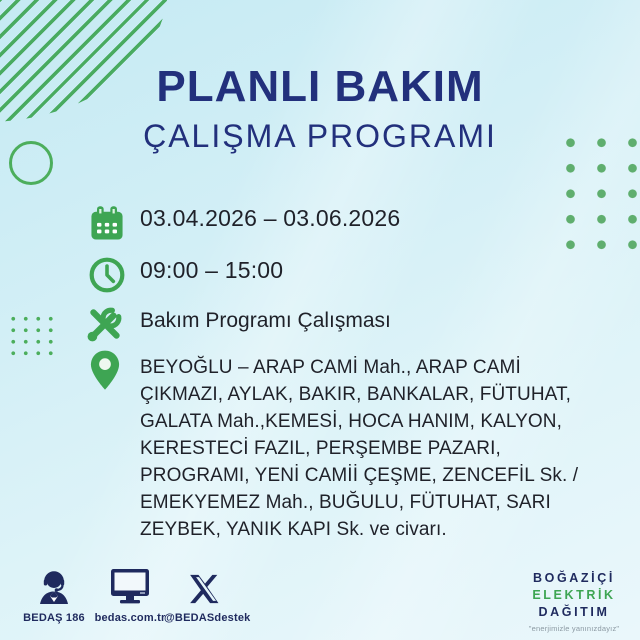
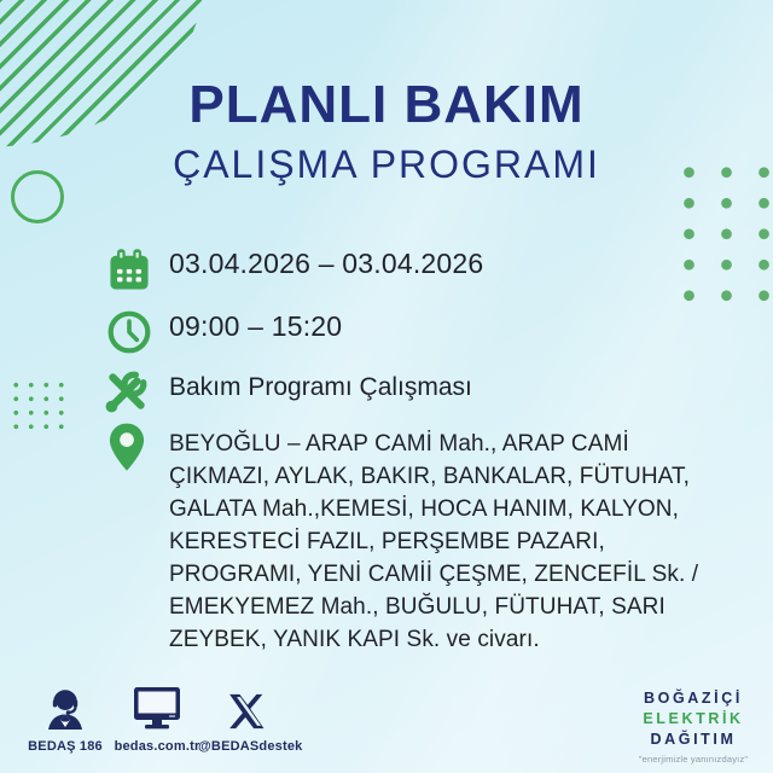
  PLANLI BAKIM
  ÇALIŞMA PROGRAMI
- 03.04.2026 – 03.06.2026
+ 03.04.2026 – 03.04.2026
- 09:00 – 15:00
+ 09:00 – 15:20
  Bakım Programı Çalışması
  BEYOĞLU – ARAP CAMİ Mah., ARAP CAMİ ÇIKMAZI, AYLAK, BAKIR, BANKALAR, FÜTUHAT, GALATA Mah.,KEMESİ, HOCA HANIM, KALYON, KERESTECİ FAZIL, PERŞEMBE PAZARI, PROGRAMI, YENİ CAMİİ ÇEŞME, ZENCEFİL Sk. / EMEKYEMEZ Mah., BUĞULU, FÜTUHAT, SARI ZEYBEK, YANIK KAPI Sk. ve civarı.
  BEDAŞ 186
  bedas.com.tr
  @BEDASdestek
  BOĞAZİÇİ
  ELEKTRİK
  DAĞITIM
  "enerjimizle yanınızdayız"
